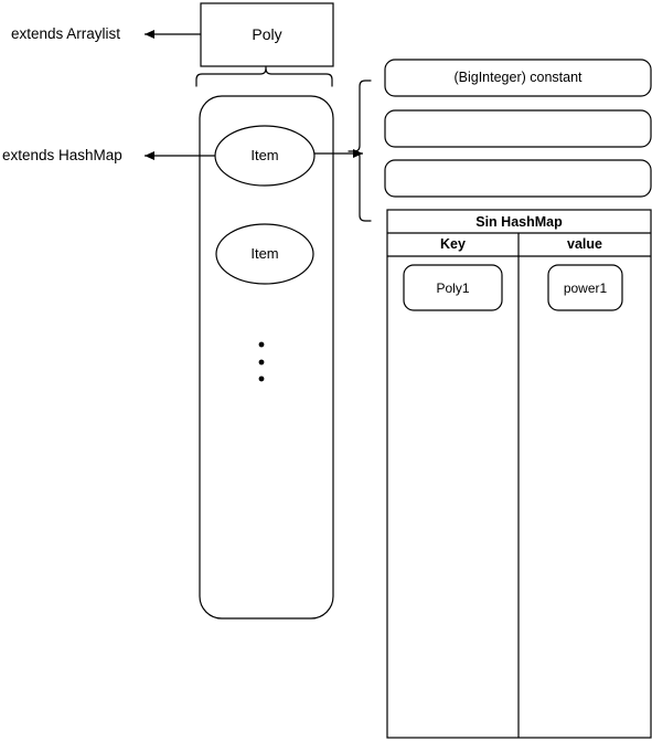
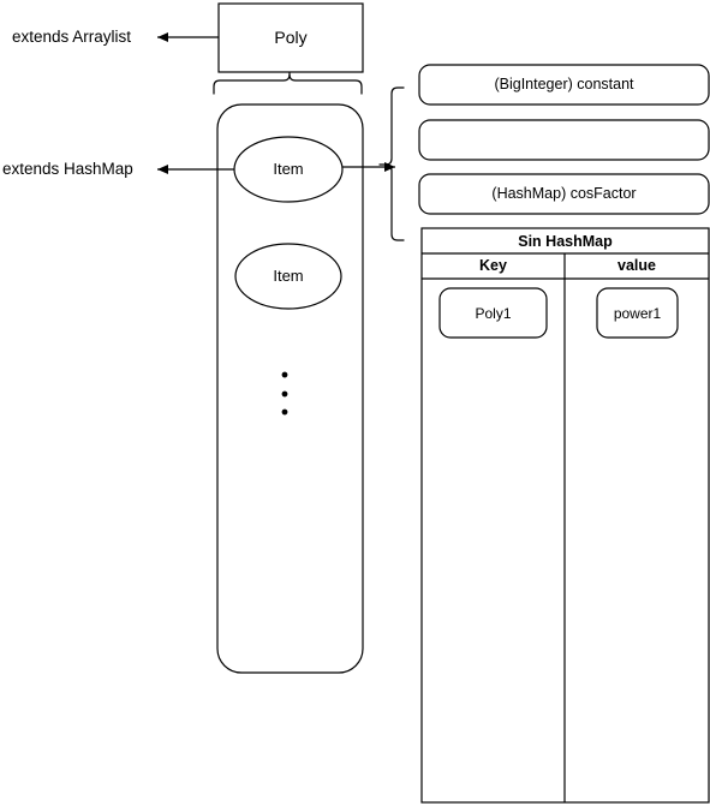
  extends Arraylist
  extends HashMap
  Poly
  Item
  Item
  (BigInteger) constant
+ (HashMap) cosFactor
  Sin HashMap
  Key
  value
  Poly1
  power1
